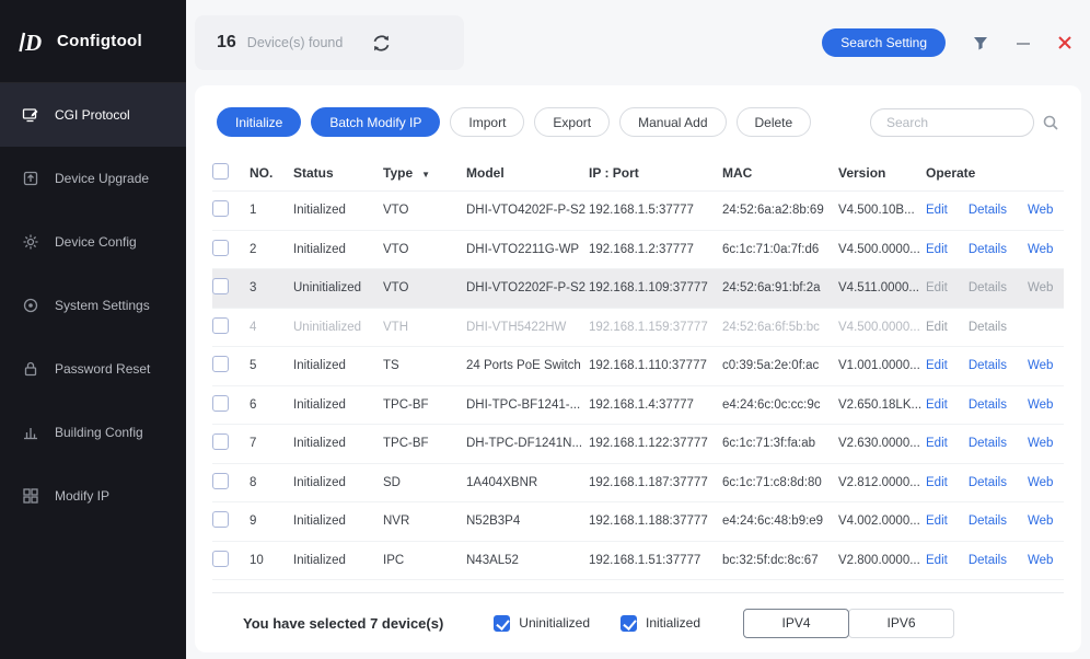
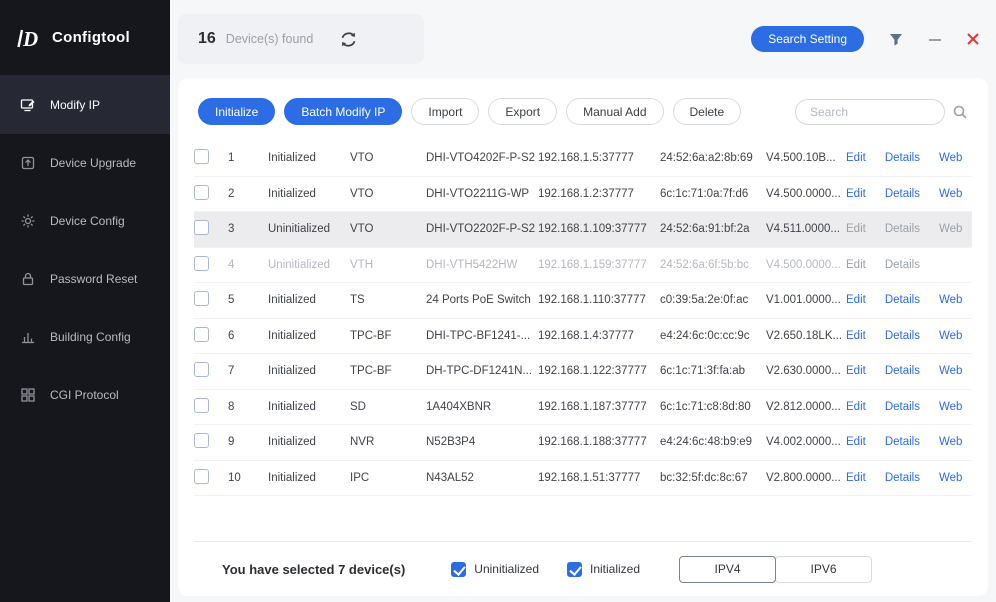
  D
  Configtool
- CGI Protocol
+ Modify IP
  Device Upgrade
  Device Config
- System Settings
  Password Reset
  Building Config
- Modify IP
+ CGI Protocol
  16
  Device(s) found
  Search Setting
  Initialize
  Batch Modify IP
  Import
  Export
  Manual Add
  Delete
  Search
- NO.
- Status
- Type ▼
- Model
- IP : Port
- MAC
- Version
- Operate
  1
  Initialized
  VTO
  DHI-VTO4202F-P-S2
  192.168.1.5:37777
  24:52:6a:a2:8b:69
  V4.500.10B...
  Edit
  Details
  Web
  2
  Initialized
  VTO
  DHI-VTO2211G-WP
  192.168.1.2:37777
  6c:1c:71:0a:7f:d6
  V4.500.0000...
  Edit
  Details
  Web
  3
  Uninitialized
  VTO
  DHI-VTO2202F-P-S2
  192.168.1.109:37777
  24:52:6a:91:bf:2a
  V4.511.0000...
  Edit
  Details
  Web
  4
  Uninitialized
  VTH
  DHI-VTH5422HW
  192.168.1.159:37777
  24:52:6a:6f:5b:bc
  V4.500.0000...
  Edit
  Details
  5
  Initialized
  TS
  24 Ports PoE Switch
  192.168.1.110:37777
  c0:39:5a:2e:0f:ac
  V1.001.0000...
  Edit
  Details
  Web
  6
  Initialized
  TPC-BF
  DHI-TPC-BF1241-...
  192.168.1.4:37777
  e4:24:6c:0c:cc:9c
  V2.650.18LK...
  Edit
  Details
  Web
  7
  Initialized
  TPC-BF
  DH-TPC-DF1241N...
  192.168.1.122:37777
  6c:1c:71:3f:fa:ab
  V2.630.0000...
  Edit
  Details
  Web
  8
  Initialized
  SD
  1A404XBNR
  192.168.1.187:37777
  6c:1c:71:c8:8d:80
  V2.812.0000...
  Edit
  Details
  Web
  9
  Initialized
  NVR
  N52B3P4
  192.168.1.188:37777
  e4:24:6c:48:b9:e9
  V4.002.0000...
  Edit
  Details
  Web
  10
  Initialized
  IPC
  N43AL52
  192.168.1.51:37777
  bc:32:5f:dc:8c:67
  V2.800.0000...
  Edit
  Details
  Web
  You have selected 7 device(s)
  Uninitialized
  Initialized
  IPV4
  IPV6
